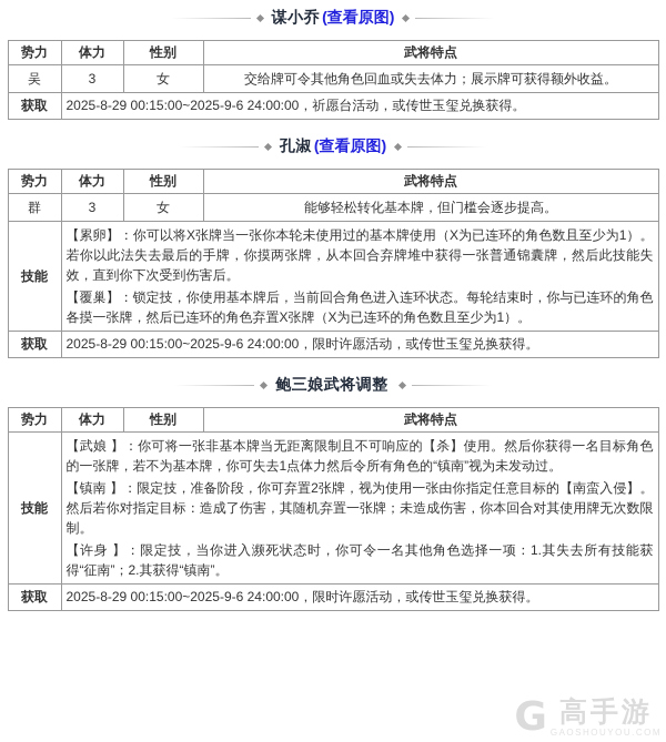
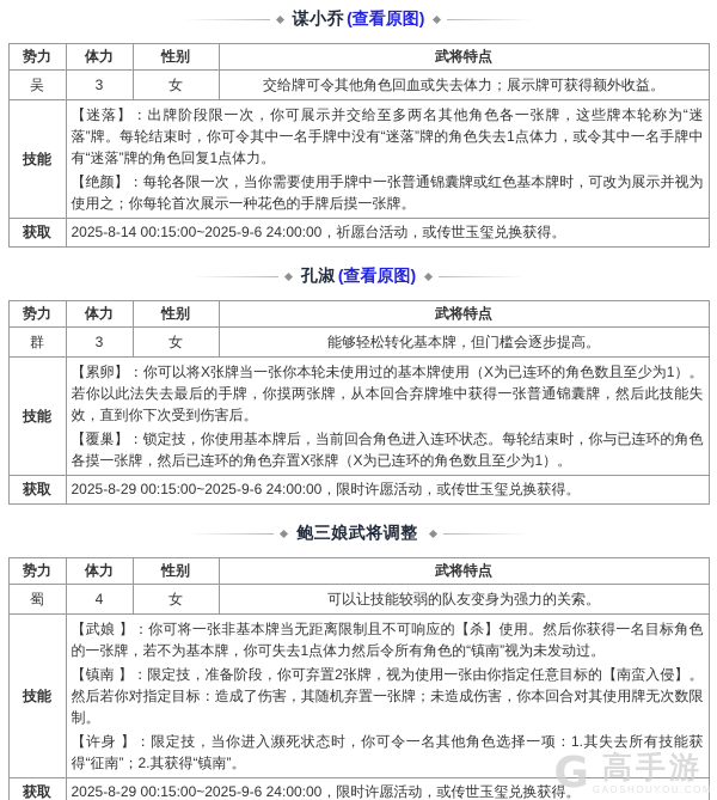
  谋小乔
  (查看原图)
  势力	体力	性别	武将特点
  吴	3	女	交给牌可令其他角色回血或失去体力；展示牌可获得额外收益。
+ 技能	【迷落】：出牌阶段限一次，你可展示并交给至多两名其他角色各一张牌，这些牌本轮称为“迷落”牌。每轮结束时，你可令其中一名手牌中没有“迷落”牌的角色失去1点体力，或令其中一名手牌中有“迷落”牌的角色回复1点体力。 【绝颜】：每轮各限一次，当你需要使用手牌中一张普通锦囊牌或红色基本牌时，可改为展示并视为使用之；你每轮首次展示一种花色的手牌后摸一张牌。
- 获取	2025-8-29 00:15:00~2025-9-6 24:00:00，祈愿台活动，或传世玉玺兑换获得。
+ 获取	2025-8-14 00:15:00~2025-9-6 24:00:00，祈愿台活动，或传世玉玺兑换获得。
  孔淑
  (查看原图)
  势力	体力	性别	武将特点
  群	3	女	能够轻松转化基本牌，但门槛会逐步提高。
  技能	【累卵】：你可以将X张牌当一张你本轮未使用过的基本牌使用（X为已连环的角色数且至少为1）。若你以此法失去最后的手牌，你摸两张牌，从本回合弃牌堆中获得一张普通锦囊牌，然后此技能失效，直到你下次受到伤害后。 【覆巢】：锁定技，你使用基本牌后，当前回合角色进入连环状态。每轮结束时，你与已连环的角色各摸一张牌，然后已连环的角色弃置X张牌（X为已连环的角色数且至少为1）。
  获取	2025-8-29 00:15:00~2025-9-6 24:00:00，限时许愿活动，或传世玉玺兑换获得。
  鲍三娘武将调整
  势力	体力	性别	武将特点
+ 蜀	4	女	可以让技能较弱的队友变身为强力的关索。
  技能	【武娘 】：你可将一张非基本牌当无距离限制且不可响应的【杀】使用。然后你获得一名目标角色的一张牌，若不为基本牌，你可失去1点体力然后令所有角色的“镇南”视为未发动过。 【镇南 】：限定技，准备阶段，你可弃置2张牌，视为使用一张由你指定任意目标的【南蛮入侵】。然后若你对指定目标：造成了伤害，其随机弃置一张牌；未造成伤害，你本回合对其使用牌无次数限制。 【许身 】：限定技，当你进入濒死状态时，你可令一名其他角色选择一项：1.其失去所有技能获得“征南”；2.其获得“镇南”。
  获取	2025-8-29 00:15:00~2025-9-6 24:00:00，限时许愿活动，或传世玉玺兑换获得。
  G
  高手游
  GAOSHOUYOU.COM
